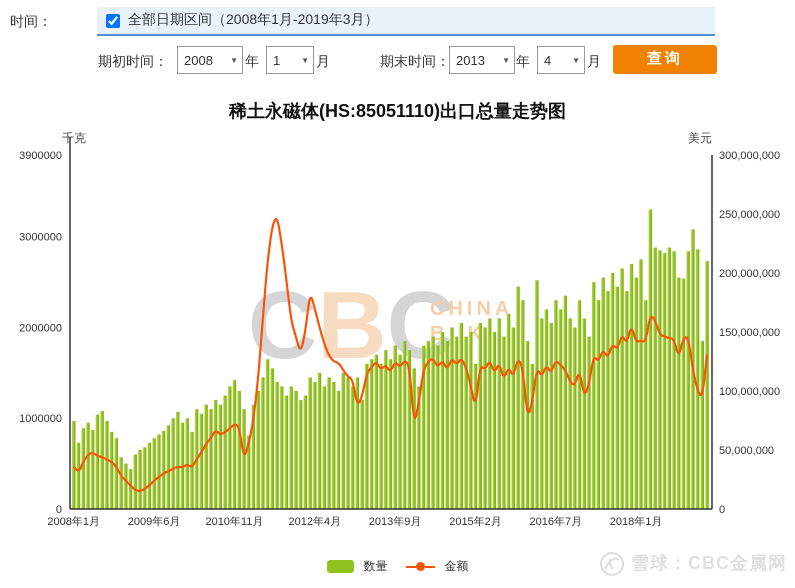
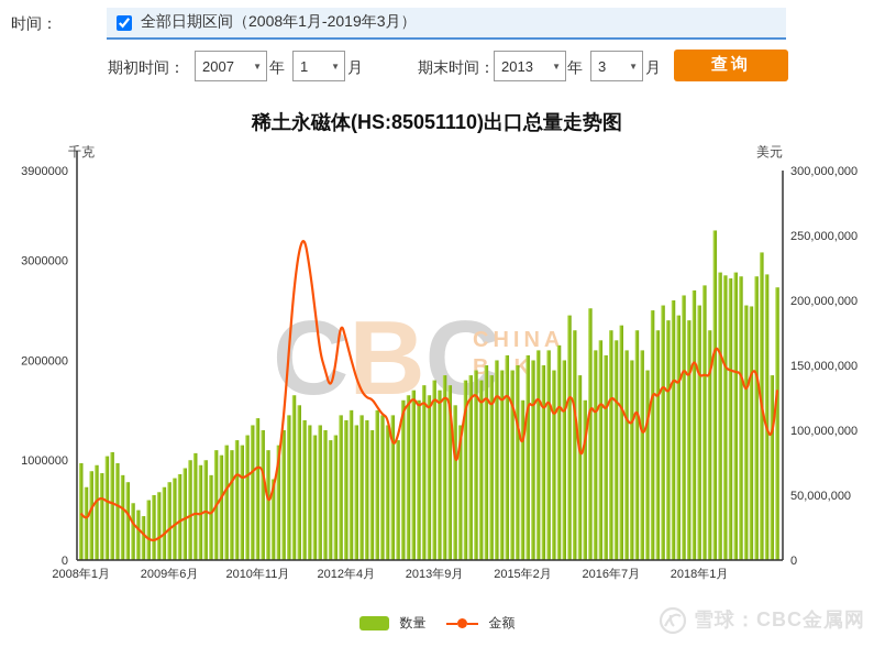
  时间：
  全部日期区间（2008年1月-2019年3月）
  期初时间：
- 2008
+ 2007
  ▼
  年
  1
  ▼
  月
  期末时间：
  2013
  ▼
  年
- 4
+ 3
  ▼
  月
  查询
  稀土永磁体(HS:85051110)出口总量走势图
  CBC
  CHINA
  千克
  美元
  0
  1000000
  2000000
  3000000
  3900000
  0
  50,000,000
  100,000,000
  150,000,000
  200,000,000
  250,000,000
  300,000,000
  2008年1月
  2009年6月
  2010年11月
  2012年4月
  2013年9月
  2015年2月
  2016年7月
  2018年1月
  数量
  金额
  雪球：CBC金属网
